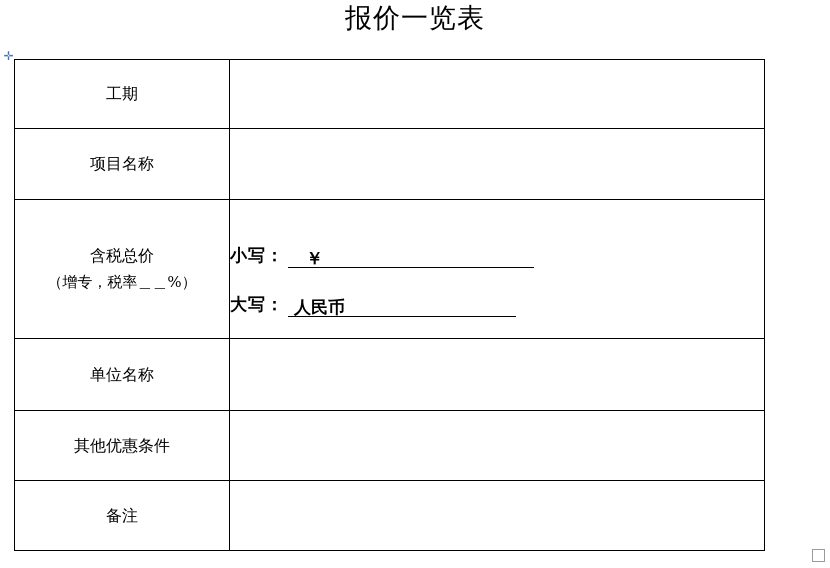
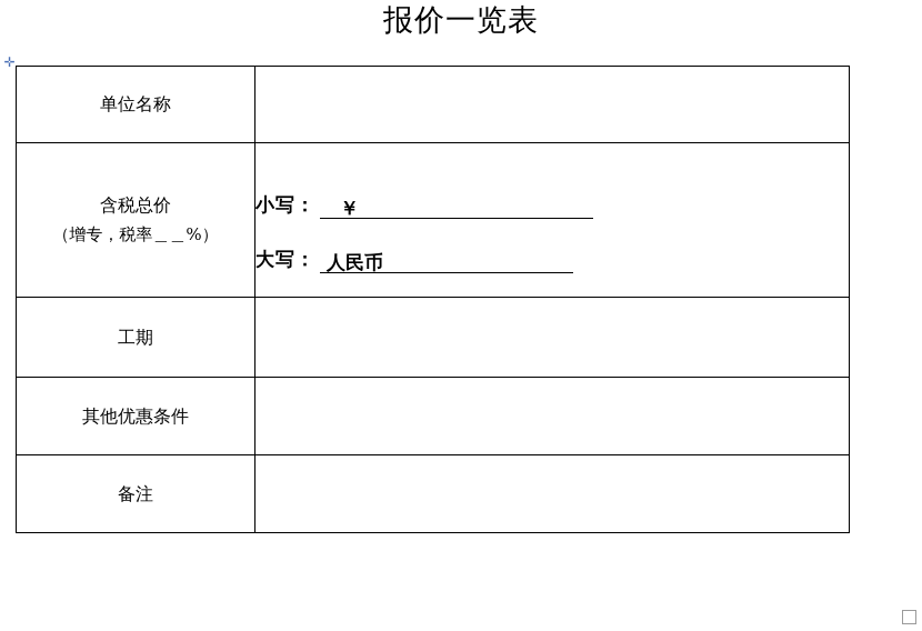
  报价一览表
  ✛
- 工期
+ 单位名称
- 项目名称
  含税总价 （增专，税率＿＿%）	小写： ￥ 大写： 人民币
- 单位名称
+ 工期
  其他优惠条件
  备注
